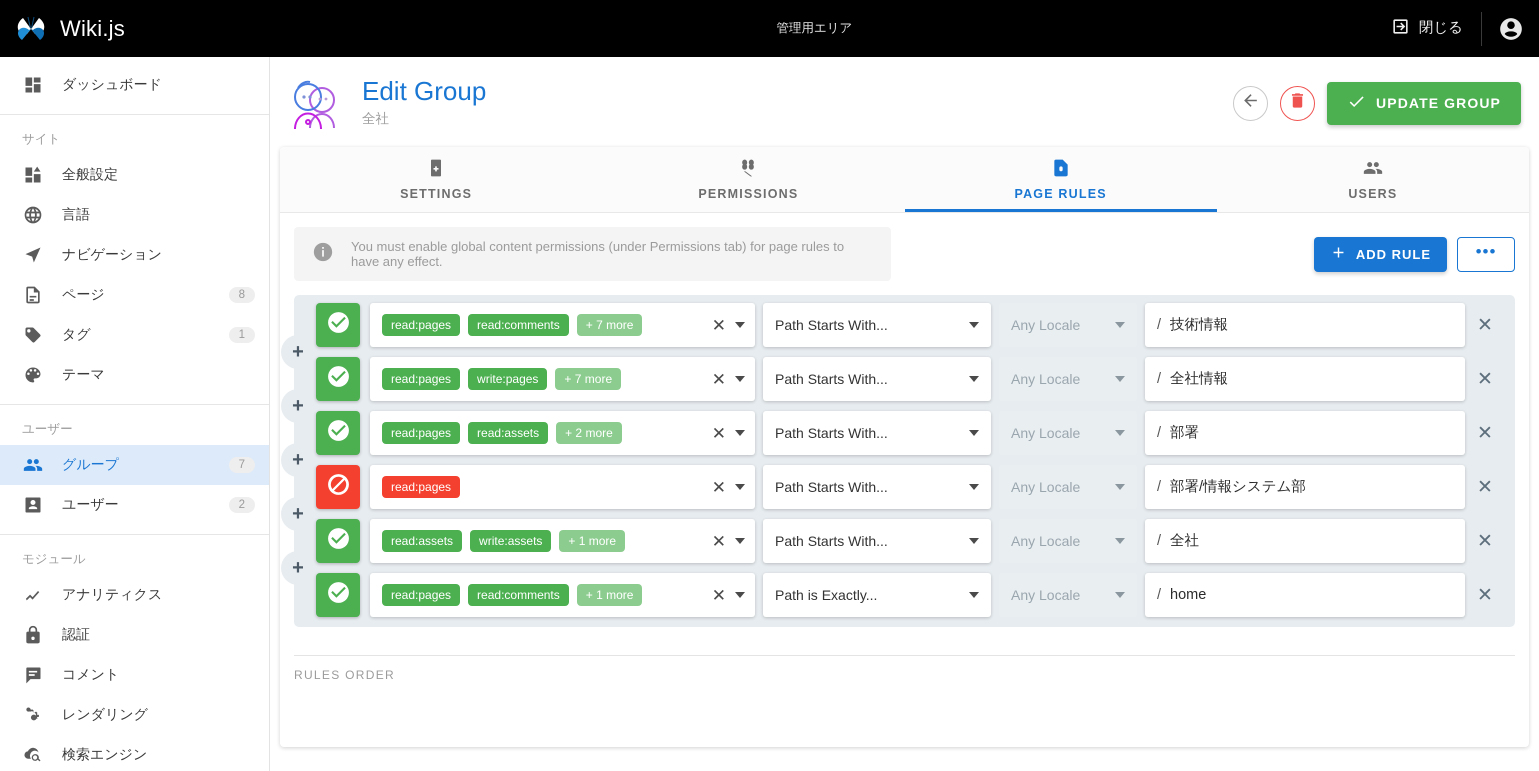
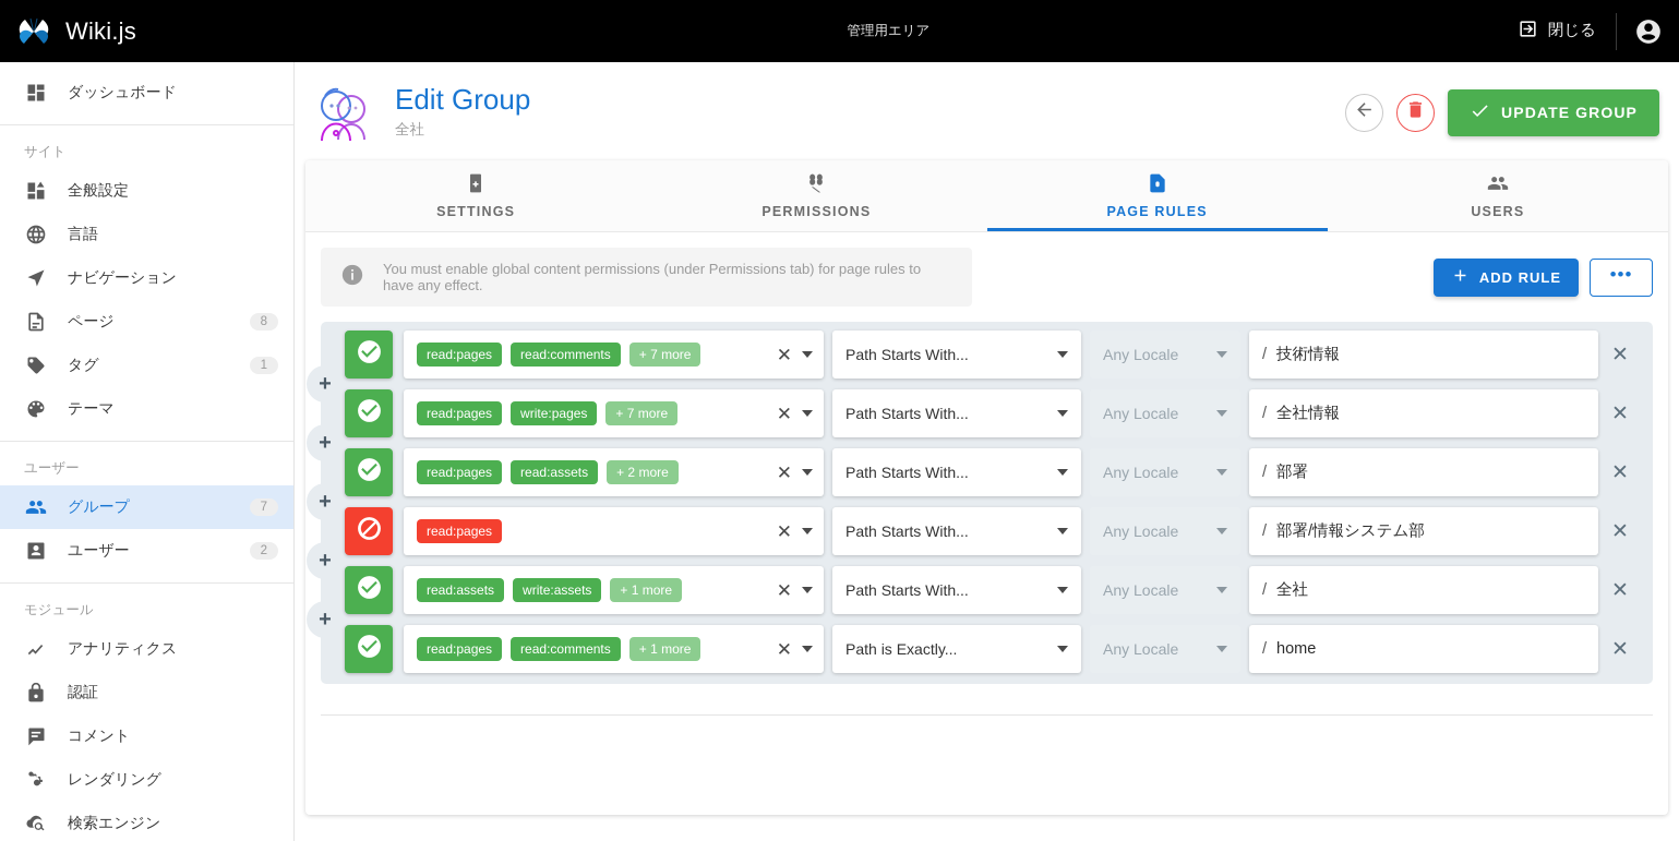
  Wiki.js
  管理用エリア
  閉じる
  ダッシュボード
  サイト
  全般設定
  言語
  ナビゲーション
  ページ
  8
  タグ
  1
  テーマ
  ユーザー
  グループ
  7
  ユーザー
  2
  モジュール
  アナリティクス
  認証
  コメント
  レンダリング
  検索エンジン
  Edit Group
  全社
  UPDATE GROUP
  SETTINGS
  PERMISSIONS
  PAGE RULES
  USERS
  You must enable global content permissions (under Permissions tab) for page rules to have any effect.
  ADD RULE
  •••
  read:pages
  read:comments
  + 7 more
  ✕
  Path Starts With...
  Any Locale
  /
  技術情報
  ✕
  +
  read:pages
  write:pages
  + 7 more
  ✕
  Path Starts With...
  Any Locale
  /
  全社情報
  ✕
  +
  read:pages
  read:assets
  + 2 more
  ✕
  Path Starts With...
  Any Locale
  /
  部署
  ✕
  +
  read:pages
  ✕
  Path Starts With...
  Any Locale
  /
  部署/情報システム部
  ✕
  +
  read:assets
  write:assets
  + 1 more
  ✕
  Path Starts With...
  Any Locale
  /
  全社
  ✕
  +
  read:pages
  read:comments
  + 1 more
  ✕
  Path is Exactly...
  Any Locale
  /
  home
  ✕
- RULES ORDER
